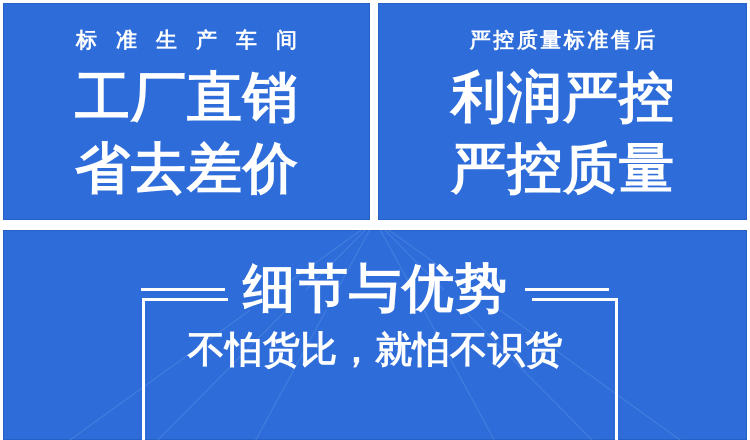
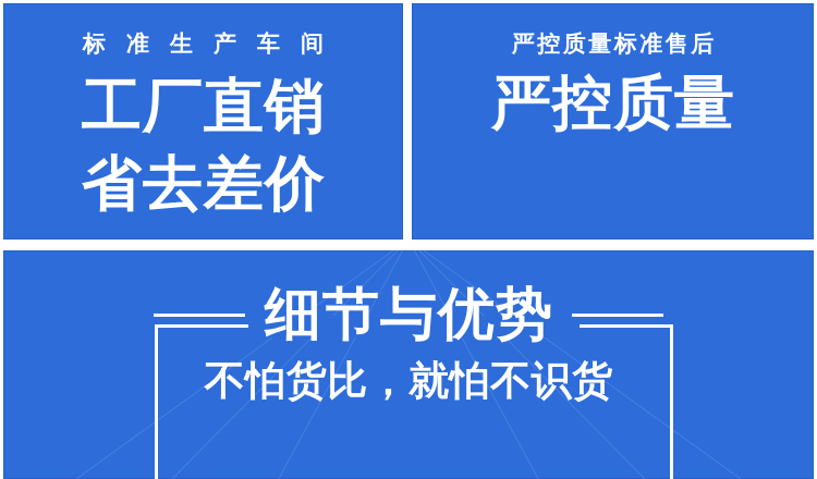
  标准生产车间
  工厂直销
  省去差价
  严控质量标准售后
- 利润严控
  严控质量
  细节与优势
  不怕货比，就怕不识货
